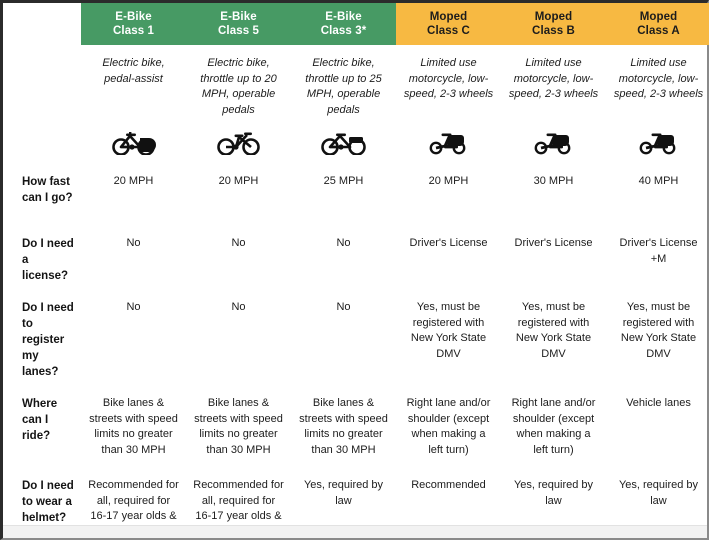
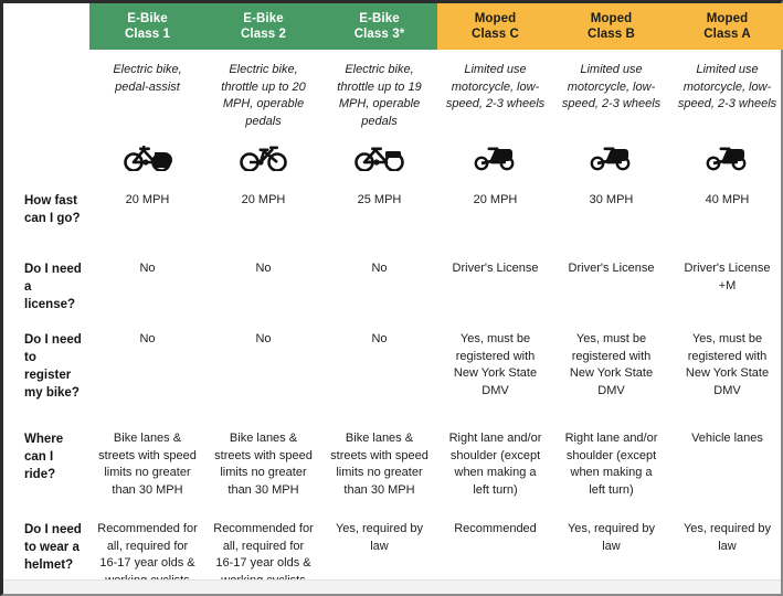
- 	E-Bike Class 1	E-Bike Class 5	E-Bike Class 3*	Moped Class C	Moped Class B	Moped Class A
+ 	E-Bike Class 1	E-Bike Class 2	E-Bike Class 3*	Moped Class C	Moped Class B	Moped Class A
- 	Electric bike, pedal-assist	Electric bike, throttle up to 20 MPH, operable pedals	Electric bike, throttle up to 25 MPH, operable pedals	Limited use motorcycle, low-speed, 2-3 wheels	Limited use motorcycle, low-speed, 2-3 wheels	Limited use motorcycle, low-speed, 2-3 wheels
+ 	Electric bike, pedal-assist	Electric bike, throttle up to 20 MPH, operable pedals	Electric bike, throttle up to 19 MPH, operable pedals	Limited use motorcycle, low-speed, 2-3 wheels	Limited use motorcycle, low-speed, 2-3 wheels	Limited use motorcycle, low-speed, 2-3 wheels
  How fast can I go?	20 MPH	20 MPH	25 MPH	20 MPH	30 MPH	40 MPH
  Do I need a license?	No	No	No	Driver's License	Driver's License	Driver's License +M
- Do I need to register my lanes?	No	No	No	Yes, must be registered with New York State DMV	Yes, must be registered with New York State DMV	Yes, must be registered with New York State DMV
+ Do I need to register my bike?	No	No	No	Yes, must be registered with New York State DMV	Yes, must be registered with New York State DMV	Yes, must be registered with New York State DMV
  Where can I ride?	Bike lanes & streets with speed limits no greater than 30 MPH	Bike lanes & streets with speed limits no greater than 30 MPH	Bike lanes & streets with speed limits no greater than 30 MPH	Right lane and/or shoulder (except when making a left turn)	Right lane and/or shoulder (except when making a left turn)	Vehicle lanes
  Do I need to wear a helmet?	Recommended for all, required for 16-17 year olds &	Recommended for all, required for 16-17 year olds &	Yes, required by law	Recommended	Yes, required by law	Yes, required by law
